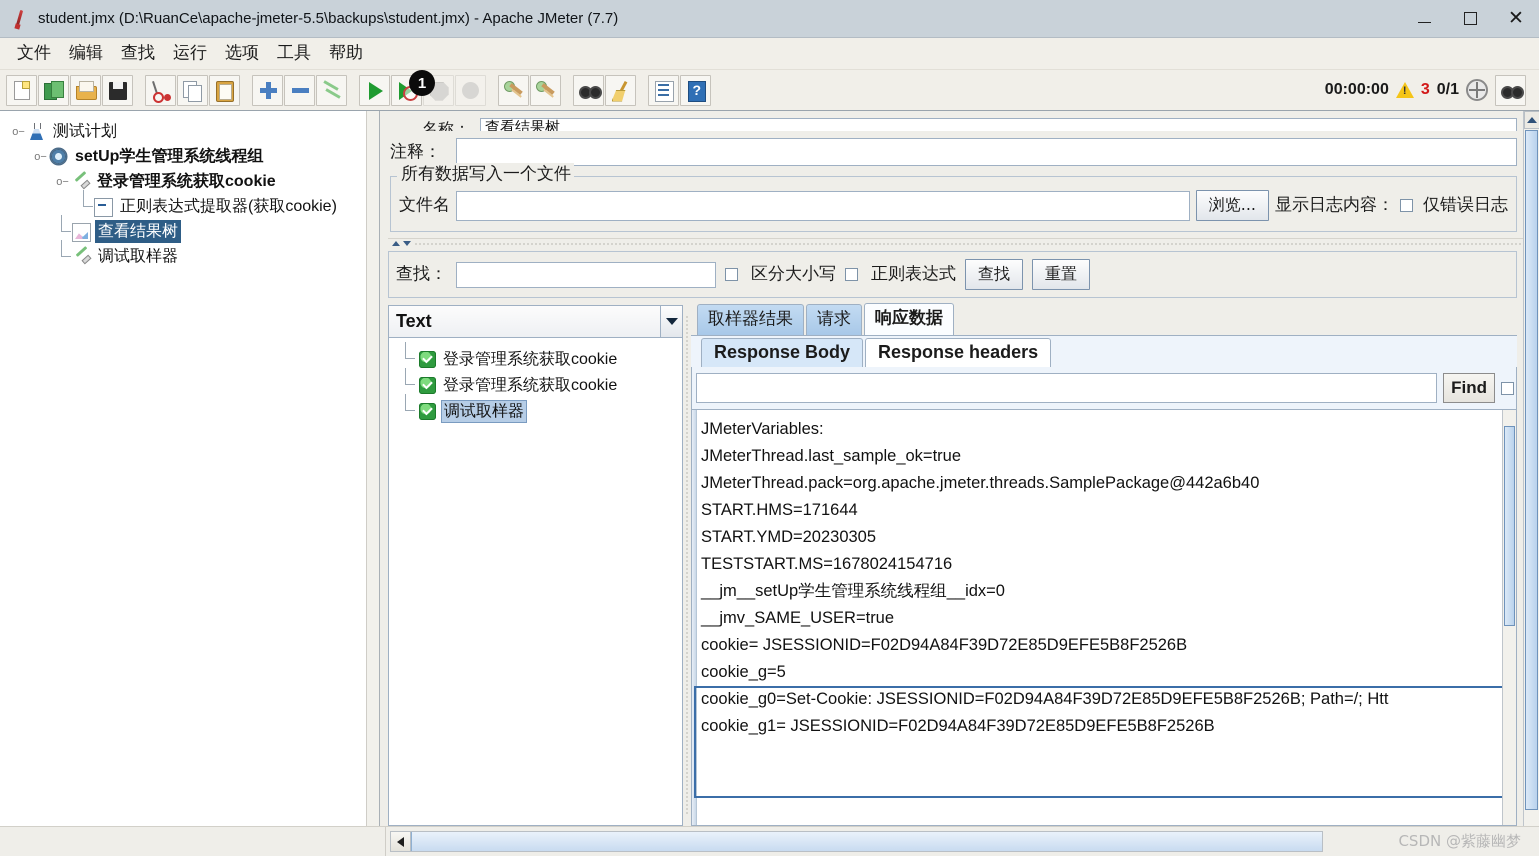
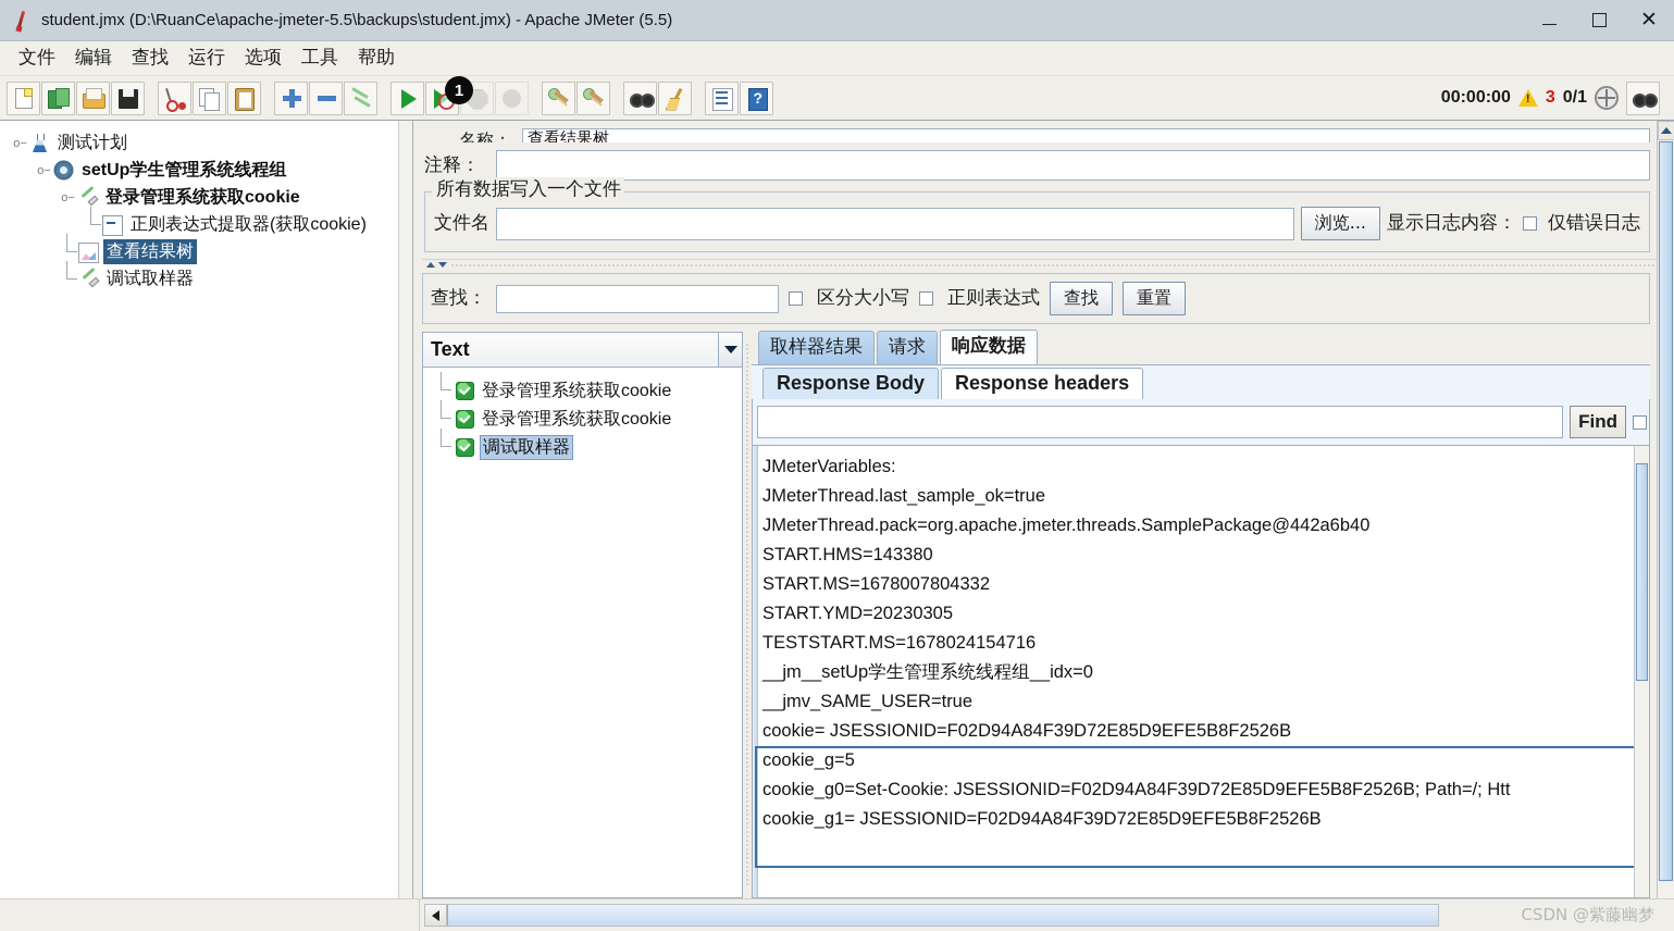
- student.jmx (D:\RuanCe\apache-jmeter-5.5\backups\student.jmx) - Apache JMeter (7.7)
+ student.jmx (D:\RuanCe\apache-jmeter-5.5\backups\student.jmx) - Apache JMeter (5.5)
  ✕
  文件
  编辑
  查找
  运行
  选项
  工具
  帮助
  00:00:00
  3
  0/1
  1
  o−
  测试计划
  o−
  setUp学生管理系统线程组
  o−
  登录管理系统获取cookie
  正则表达式提取器(获取cookie)
  查看结果树
  调试取样器
  名称：
  查看结果树
  注释：
  所有数据写入一个文件
  文件名
  浏览...
  显示日志内容：
  仅错误日志
  查找：
  区分大小写
  正则表达式
  查找
  重置
  Text
  登录管理系统获取cookie
  登录管理系统获取cookie
  调试取样器
  取样器结果
  请求
  响应数据
  Response Body
  Response headers
  Find
  JMeterVariables:
  JMeterThread.last_sample_ok=true
  JMeterThread.pack=org.apache.jmeter.threads.SamplePackage@442a6b40
- START.HMS=171644
+ START.HMS=143380
+ START.MS=1678007804332
  START.YMD=20230305
  TESTSTART.MS=1678024154716
  __jm__setUp学生管理系统线程组__idx=0
  __jmv_SAME_USER=true
  cookie= JSESSIONID=F02D94A84F39D72E85D9EFE5B8F2526B
  cookie_g=5
  cookie_g0=Set-Cookie: JSESSIONID=F02D94A84F39D72E85D9EFE5B8F2526B; Path=/; Htt
  cookie_g1= JSESSIONID=F02D94A84F39D72E85D9EFE5B8F2526B
  CSDN @紫藤幽梦
